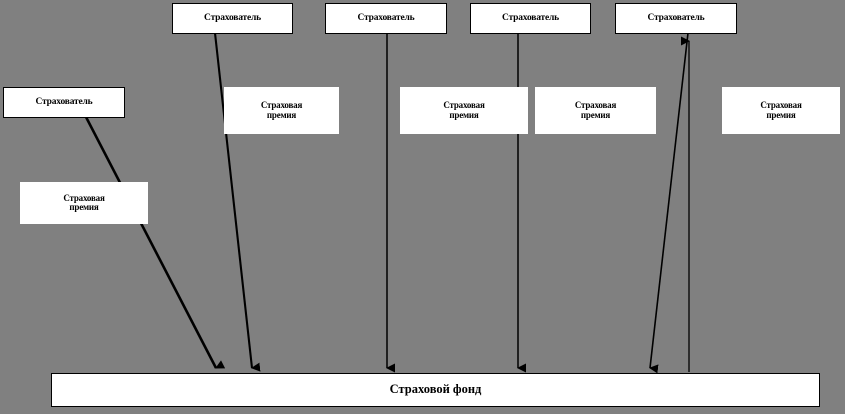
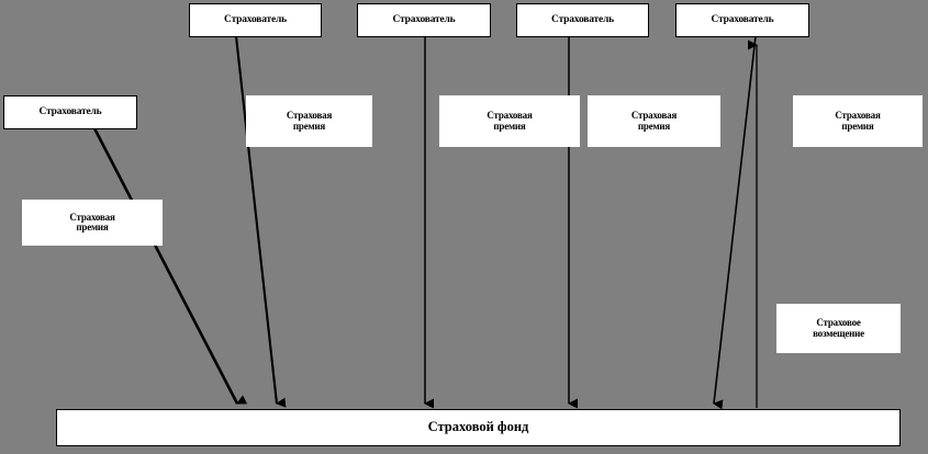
  Страхователь
  Страхователь
  Страхователь
  Страхователь
  Страхователь
  Страховая
  премия
  Страховая
  премия
  Страховая
  премия
  Страховая
  премия
  Страховая
  премия
+ Страховое
+ возмещение
  Страховой фонд
